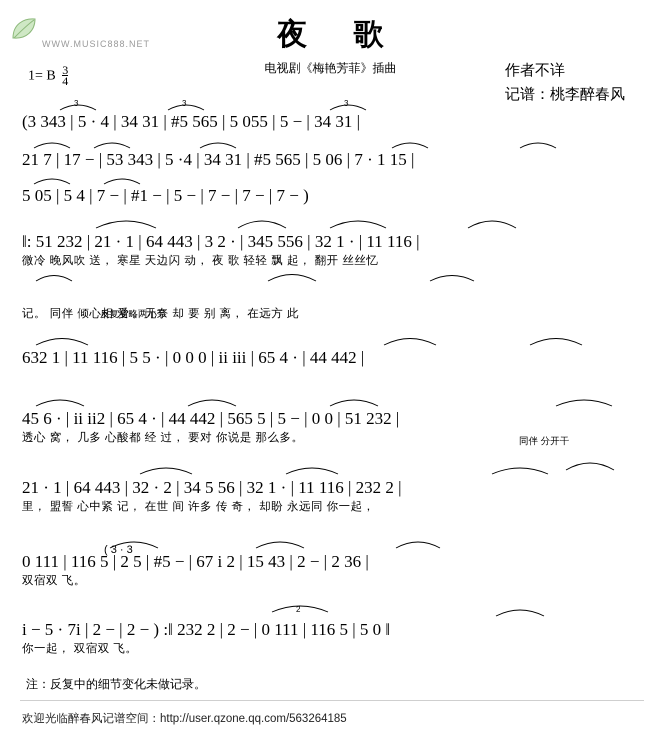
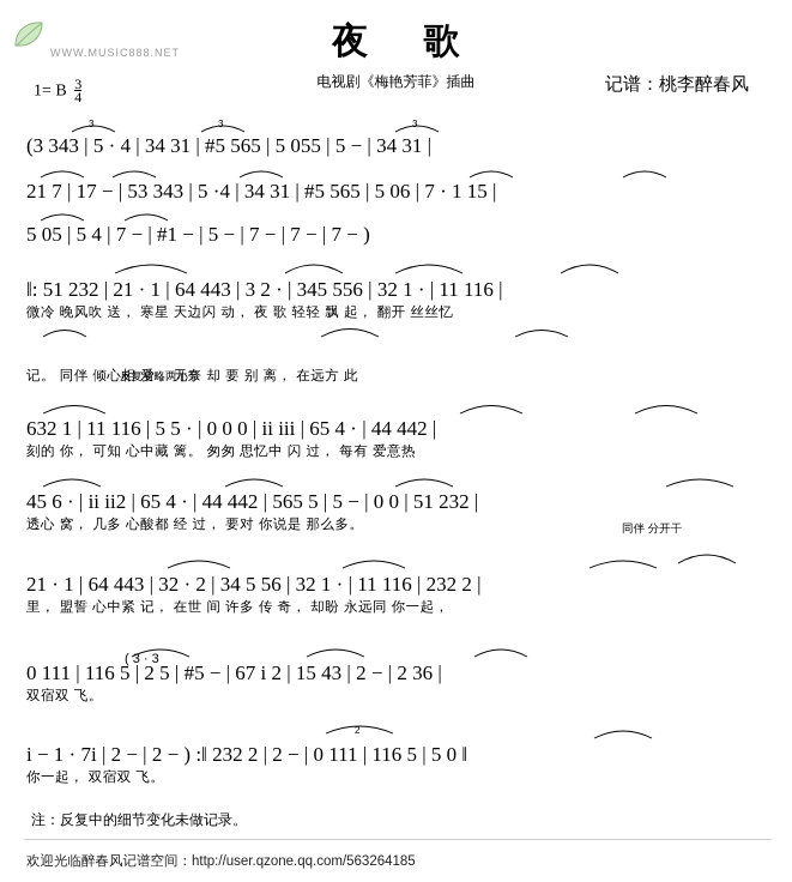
  WWW.MUSIC888.NET
  夜 歌
  电视剧《梅艳芳菲》插曲
- 作者不详
  记谱：桃李醉春风
  1= B
  3
  4
  (3 343 | 5 · 4 | 34 31 | #5 565 | 5 055 | 5 − | 34 31 |
  21 7 | 17 − | 53 343 | 5 ·4 | 34 31 | #5 565 | 5 06 | 7 · 1 15 |
  5 05 | 5 4 | 7 − | #1 − | 5 − | 7 − | 7 − | 7 − )
  ‖: 51 232 | 21 · 1 | 64 443 | 3 2 · | 345 556 | 32 1 · | 11 116 |
  微冷 晚风吹 送， 寒星 天边闪 动， 夜 歌 轻轻 飘 起， 翻开 丝丝忆
  记。 同伴 倾心相 爱， 无奈 却 要 别 离， 在远方 此
  632 1 | 11 116 | 5 5 · | 0 0 0 | ii iii | 65 4 · | 44 442 |
+ 刻的 你， 可知 心中藏 篱。 匆匆 思忆中 闪 过， 每有 爱意热
  45 6 · | ii ii2 | 65 4 · | 44 442 | 565 5 | 5 − | 0 0 | 51 232 |
  透心 窝， 几多 心酸都 经 过， 要对 你说是 那么多。
  21 · 1 | 64 443 | 32 · 2 | 34 5 56 | 32 1 · | 11 116 | 232 2 |
  里， 盟誓 心中紧 记， 在世 间 许多 传 奇， 却盼 永远同 你一起，
  0 111 | 116 5 | 2 5 | #5 − | 67 i 2 | 15 43 | 2 − | 2 36 |
  双宿双 飞。
- i − 5 · 7i | 2 − | 2 − ) :‖ 232 2 | 2 − | 0 111 | 116 5 | 5 0 ‖
+ i − 1 · 7i | 2 − | 2 − ) :‖ 232 2 | 2 − | 0 111 | 116 5 | 5 0 ‖
  你一起， 双宿双 飞。
  反复省略两小节
  同伴 分开干
  ( 3 · 3
  3
  3
  3
  2
  注：反复中的细节变化未做记录。
  欢迎光临醉春风记谱空间：http://user.qzone.qq.com/563264185
